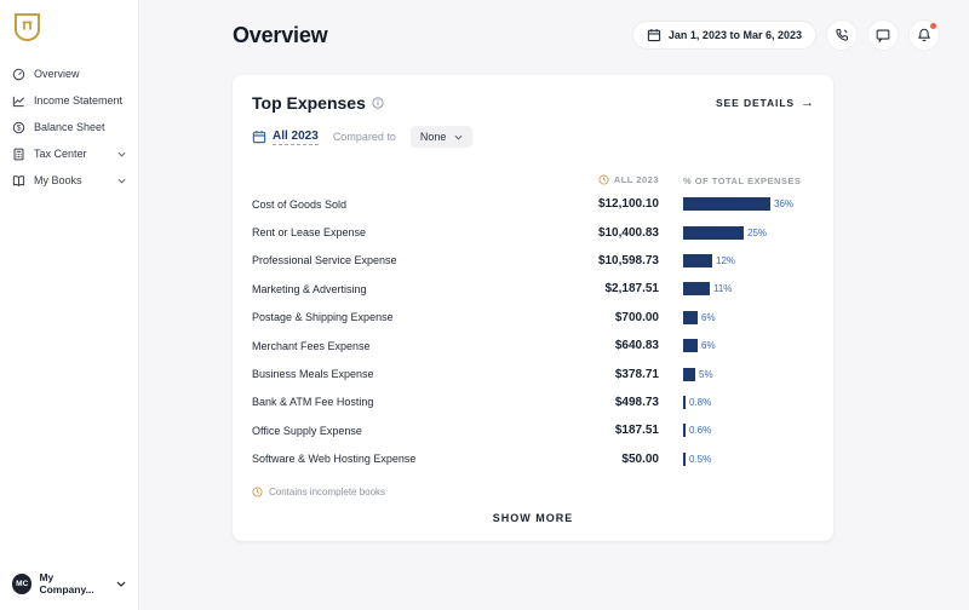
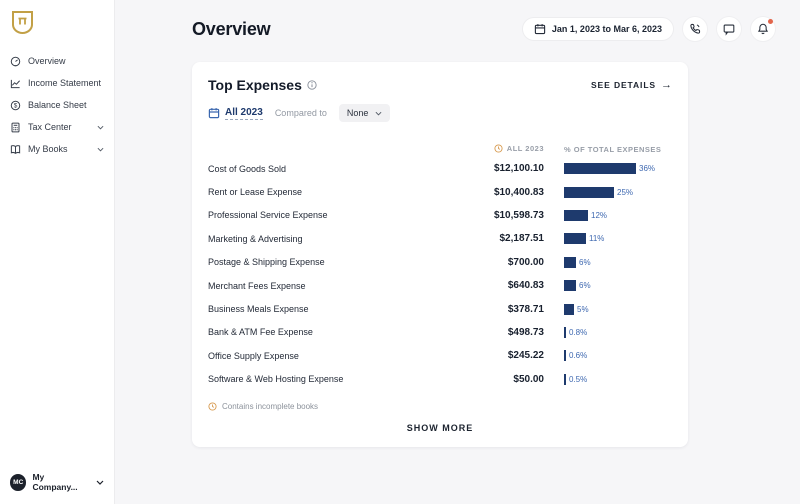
  Overview
  Income Statement
  Balance Sheet
  Tax Center
  My Books
  My Company...
  Overview
  Jan 1, 2023 to Mar 6, 2023
  Top Expenses
  SEE DETAILS
  →
  All 2023
  Compared to
  None
  ALL 2023
  % OF TOTAL EXPENSES
  Cost of Goods Sold
  $12,100.10
  36%
  Rent or Lease Expense
  $10,400.83
  25%
  Professional Service Expense
  $10,598.73
  12%
  Marketing & Advertising
  $2,187.51
  11%
  Postage & Shipping Expense
  $700.00
  6%
  Merchant Fees Expense
  $640.83
  6%
  Business Meals Expense
  $378.71
  5%
- Bank & ATM Fee Hosting
+ Bank & ATM Fee Expense
  $498.73
  0.8%
  Office Supply Expense
- $187.51
+ $245.22
  0.6%
  Software & Web Hosting Expense
  $50.00
  0.5%
  Contains incomplete books
  SHOW MORE
